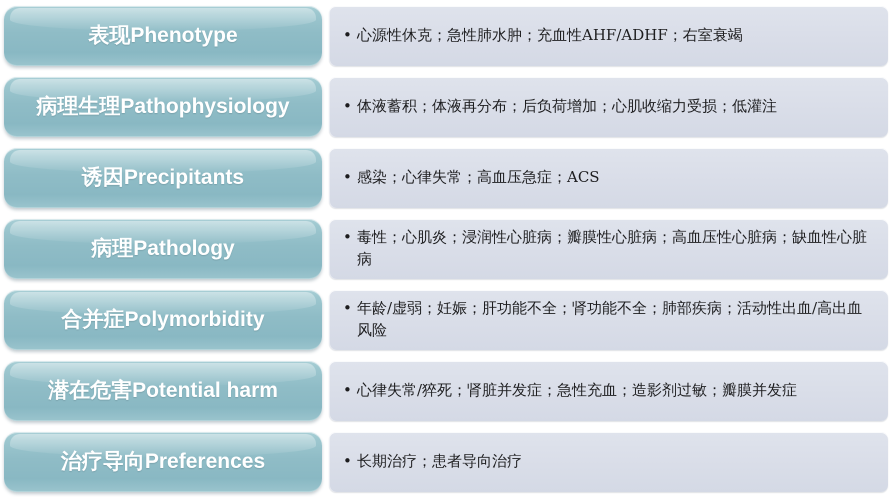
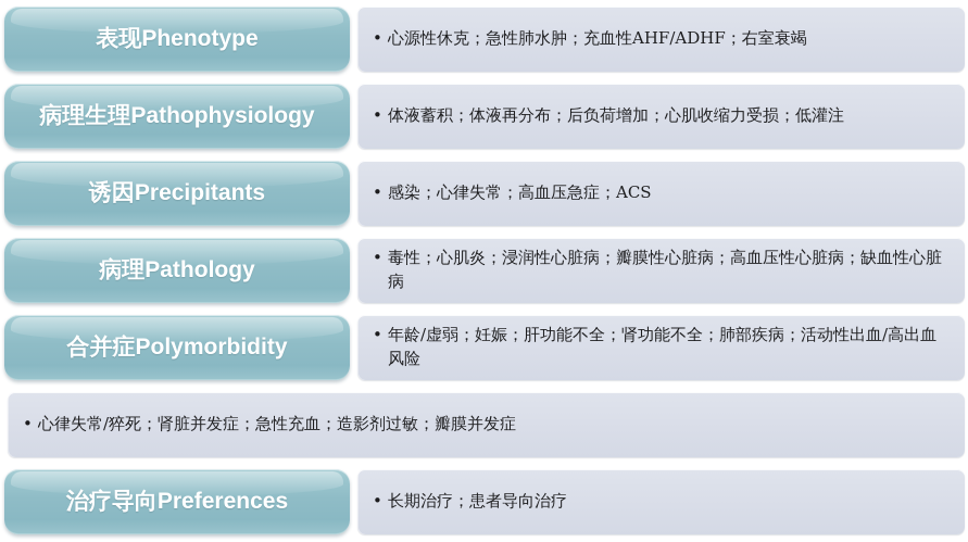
  表现Phenotype
  •
  心源性休克；急性肺水肿；充血性AHF/ADHF；右室衰竭
  病理生理Pathophysiology
  •
  体液蓄积；体液再分布；后负荷增加；心肌收缩力受损；低灌注
  诱因Precipitants
  •
  感染；心律失常；高血压急症；ACS
  病理Pathology
  •
  毒性；心肌炎；浸润性心脏病；瓣膜性心脏病；高血压性心脏病；缺血性心脏病
  合并症Polymorbidity
  •
  年龄/虚弱；妊娠；肝功能不全；肾功能不全；肺部疾病；活动性出血/高出血风险
- 潜在危害Potential harm
  •
  心律失常/猝死；肾脏并发症；急性充血；造影剂过敏；瓣膜并发症
  治疗导向Preferences
  •
  长期治疗；患者导向治疗
